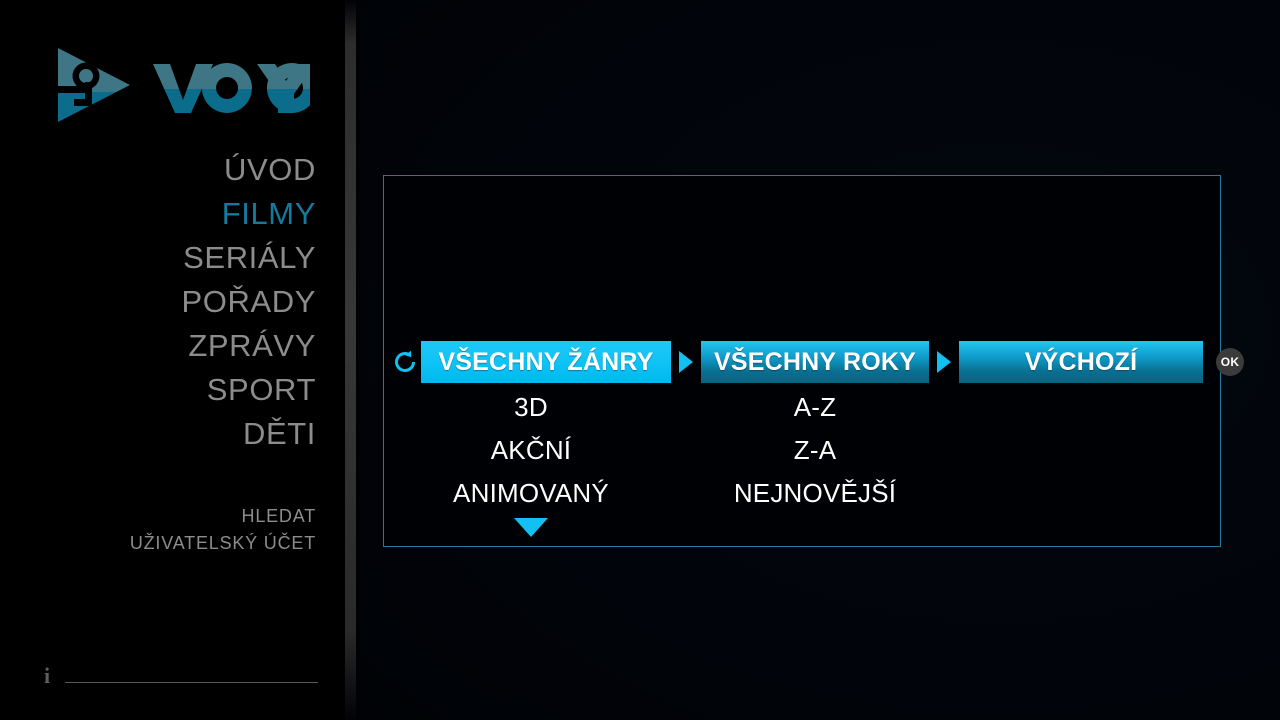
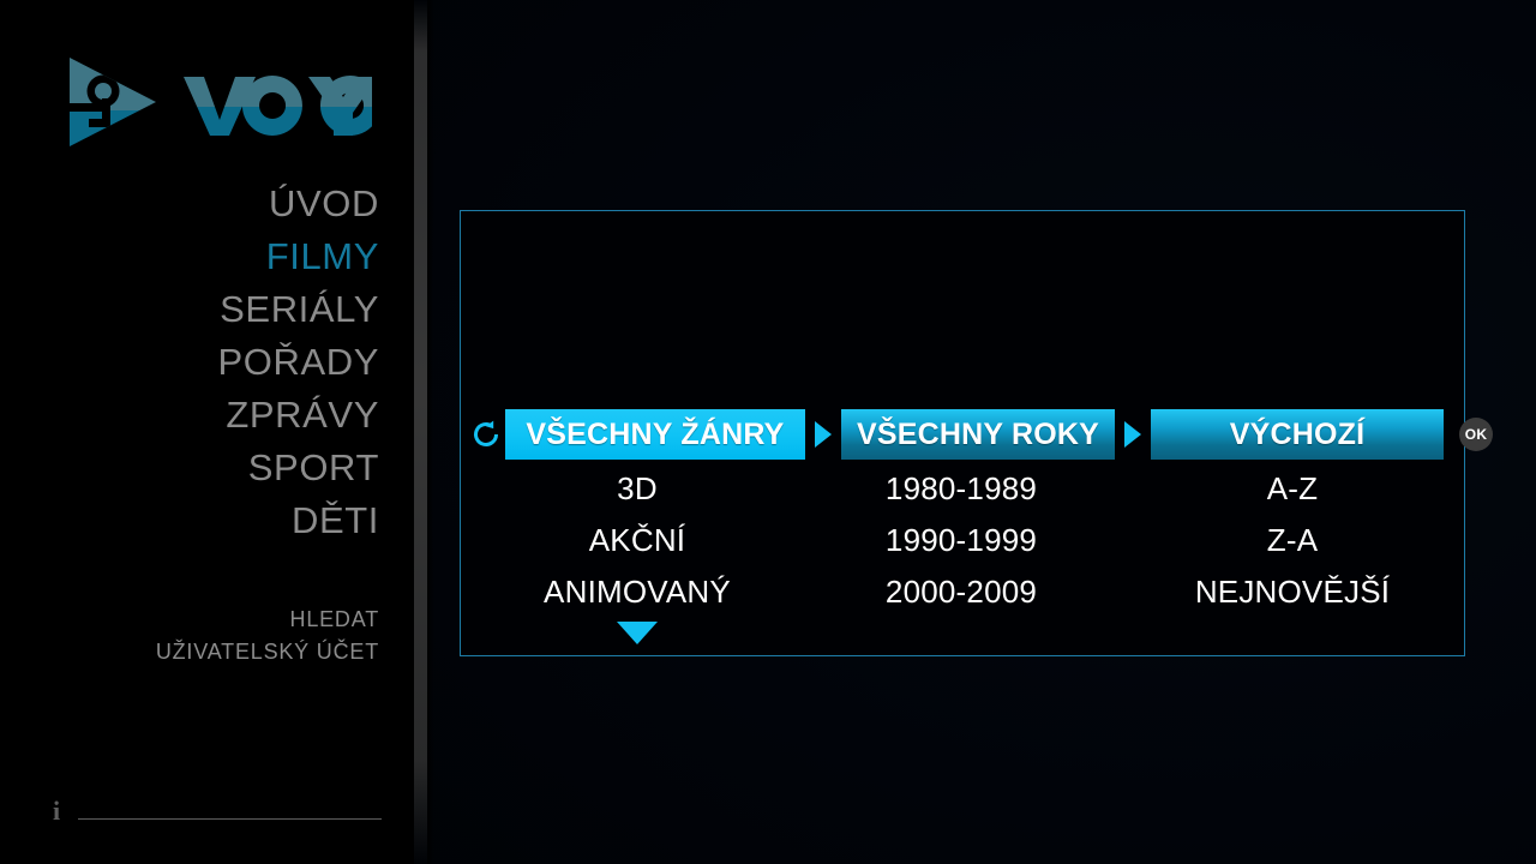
  ÚVOD
  FILMY
  SERIÁLY
  POŘADY
  ZPRÁVY
  SPORT
  DĚTI
  HLEDAT
  UŽIVATELSKÝ ÚČET
  i
  VŠECHNY ŽÁNRY
  VŠECHNY ROKY
  VÝCHOZÍ
  OK
  3D
  AKČNÍ
  ANIMOVANÝ
+ 1980-1989
+ 1990-1999
+ 2000-2009
  A-Z
  Z-A
  NEJNOVĚJŠÍ
